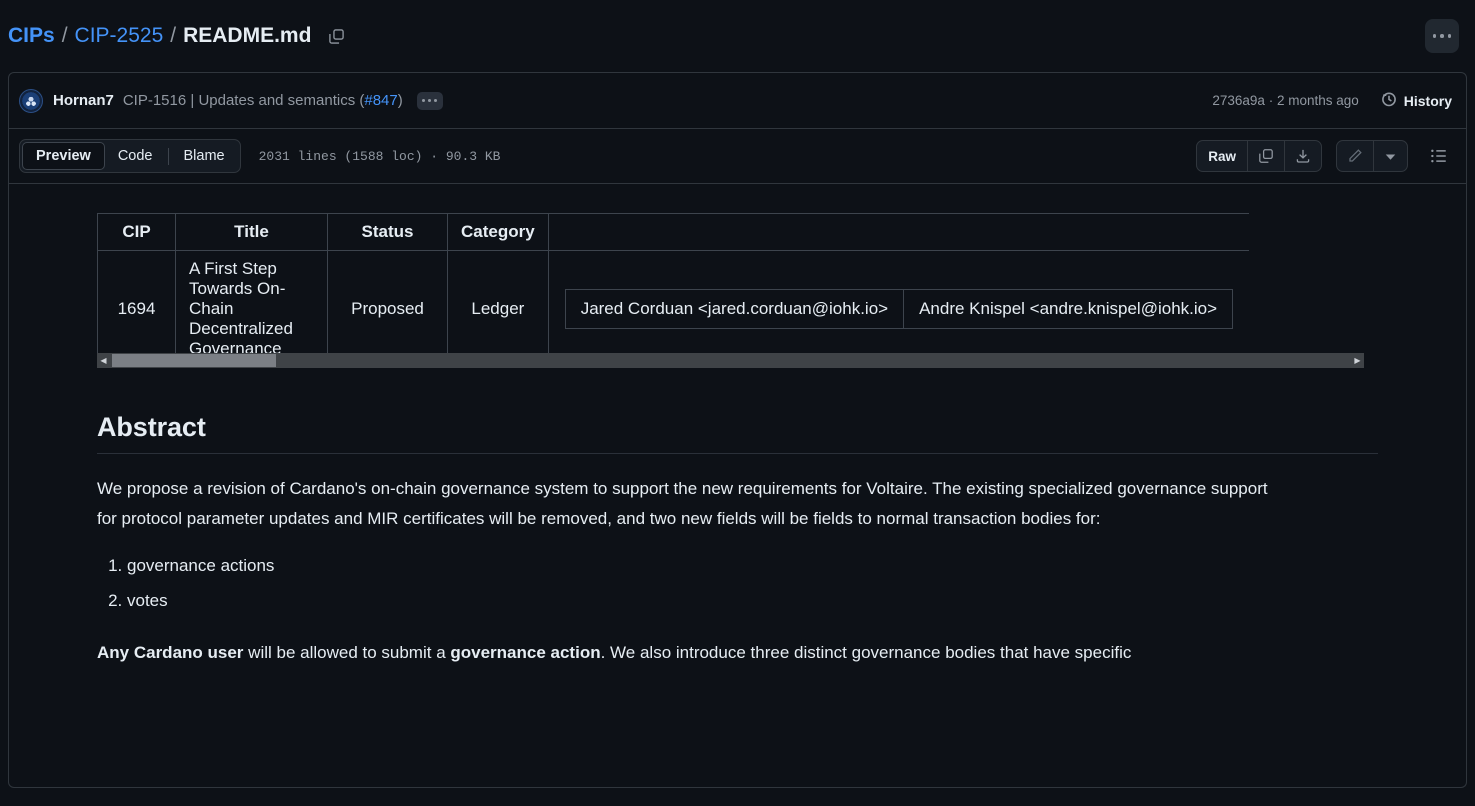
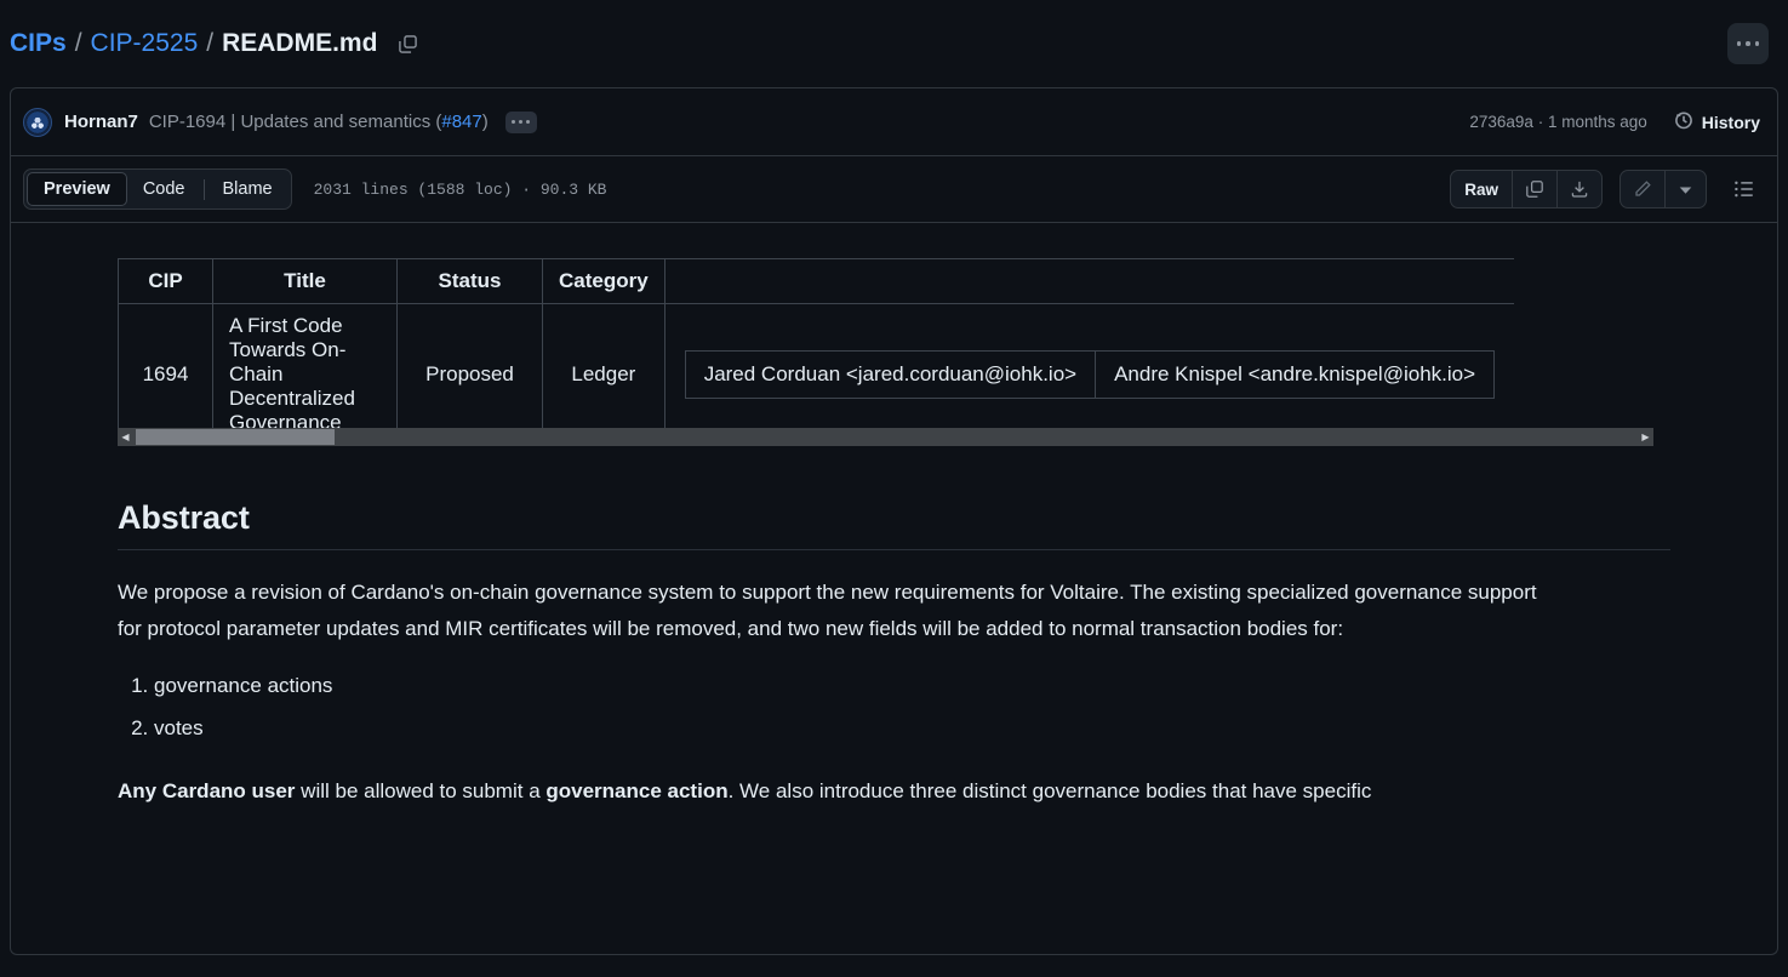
  CIPs
  /
  CIP-2525
  /
  README.md
  Hornan7
- CIP-1516 | Updates and semantics (#847)
+ CIP-1694 | Updates and semantics (#847)
- 2736a9a · 2 months ago
+ 2736a9a · 1 months ago
  History
  Preview
  Code
  Blame
  2031 lines (1588 loc) · 90.3 KB
  Raw
  CIP	Title	Status	Category
- 1694	A First Step Towards On-Chain Decentralized Governance	Proposed	Ledger
+ 1694	A First Code Towards On-Chain Decentralized Governance	Proposed	Ledger
  Jared Corduan <jared.corduan@iohk.io>	Andre Knispel <andre.knispel@iohk.io>
  ◀
  ▶
  Abstract
- We propose a revision of Cardano's on-chain governance system to support the new requirements for Voltaire. The existing specialized governance support for protocol parameter updates and MIR certificates will be removed, and two new fields will be fields to normal transaction bodies for:
+ We propose a revision of Cardano's on-chain governance system to support the new requirements for Voltaire. The existing specialized governance support for protocol parameter updates and MIR certificates will be removed, and two new fields will be added to normal transaction bodies for:
  governance actions
  votes
  Any Cardano user will be allowed to submit a governance action. We also introduce three distinct governance bodies that have specific
